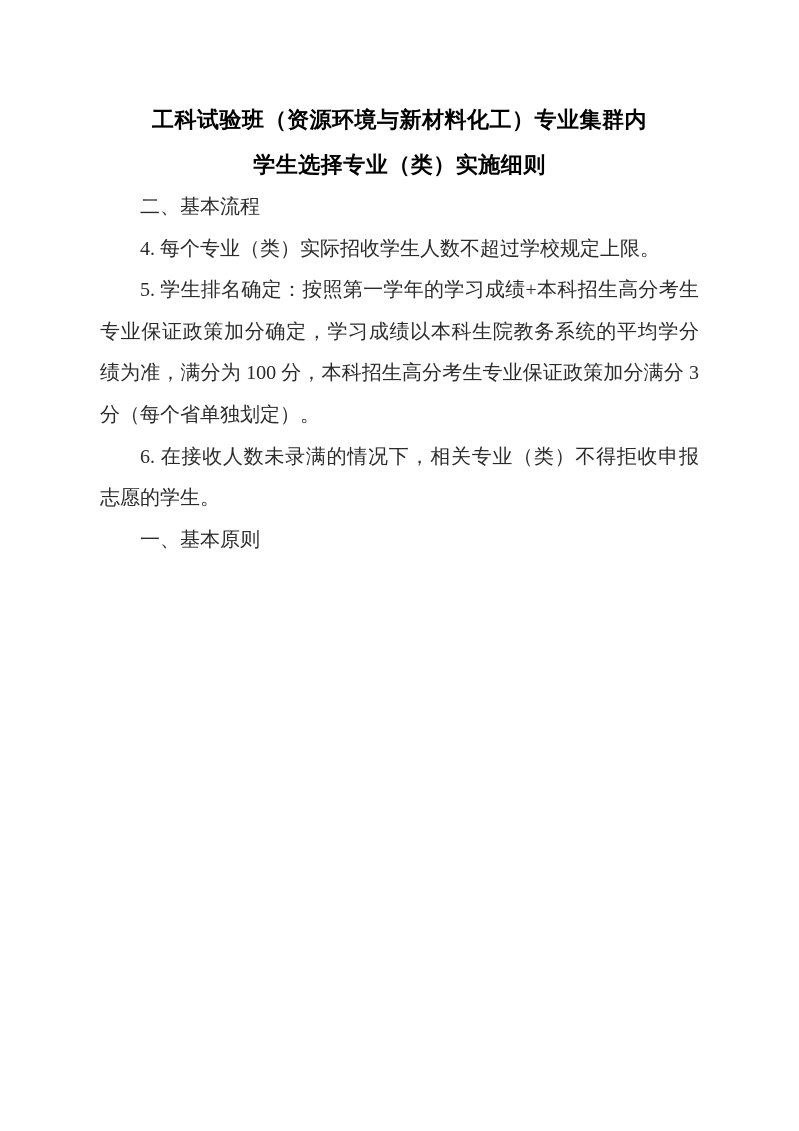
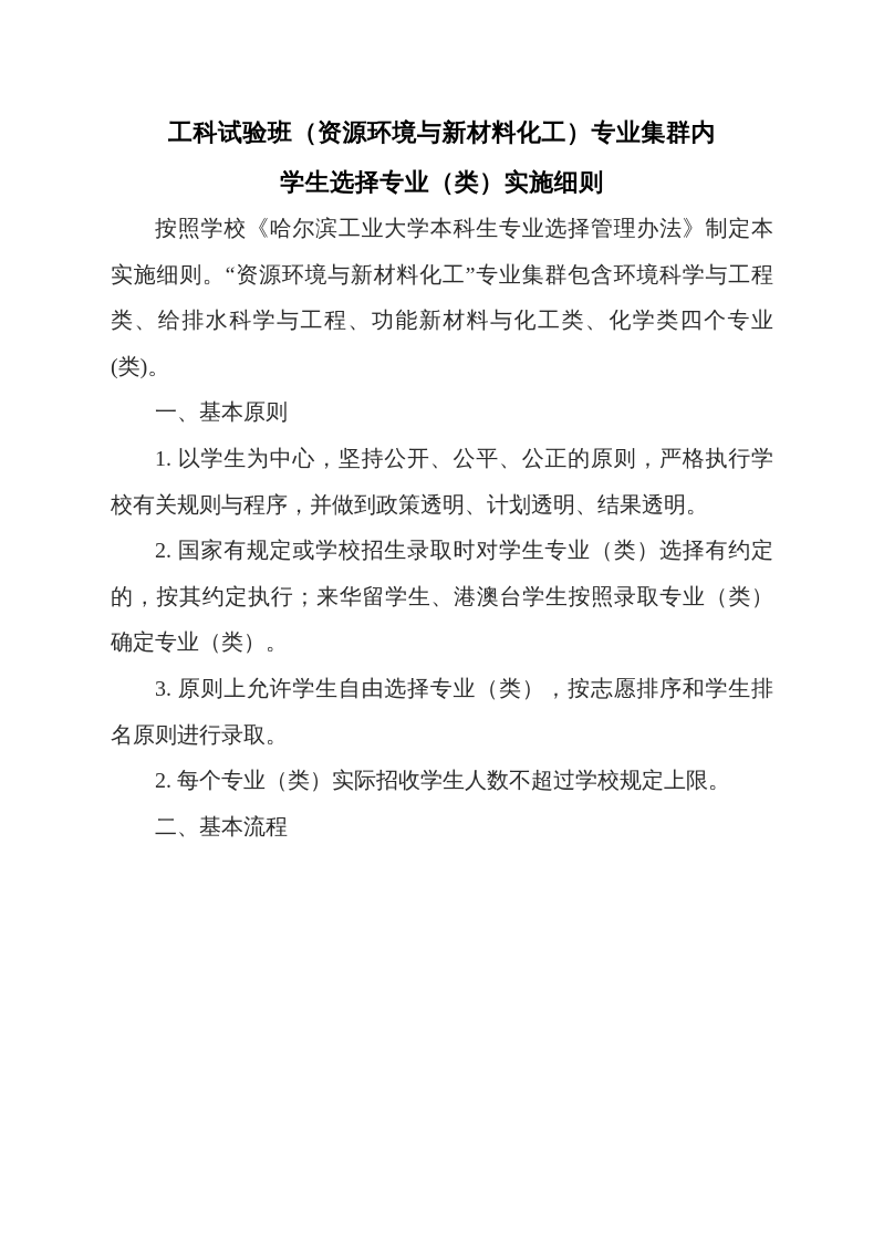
  工科试验班（资源环境与新材料化工）专业集群内
  学生选择专业（类）实施细则
+ 按照学校《哈尔滨工业大学本科生专业选择管理办法》制定本实施细则。“资源环境与新材料化工”专业集群包含环境科学与工程类、给排水科学与工程、功能新材料与化工类、化学类四个专业(类)。
- 二、基本流程
+ 一、基本原则
+ 1. 以学生为中心，坚持公开、公平、公正的原则，严格执行学校有关规则与程序，并做到政策透明、计划透明、结果透明。
+ 2. 国家有规定或学校招生录取时对学生专业（类）选择有约定的，按其约定执行；来华留学生、港澳台学生按照录取专业（类）确定专业（类）。
+ 3. 原则上允许学生自由选择专业（类），按志愿排序和学生排名原则进行录取。
- 4. 每个专业（类）实际招收学生人数不超过学校规定上限。
+ 2. 每个专业（类）实际招收学生人数不超过学校规定上限。
- 5. 学生排名确定：按照第一学年的学习成绩+本科招生高分考生专业保证政策加分确定，学习成绩以本科生院教务系统的平均学分绩为准，满分为 100 分，本科招生高分考生专业保证政策加分满分 3 分（每个省单独划定）。
- 6. 在接收人数未录满的情况下，相关专业（类）不得拒收申报志愿的学生。
- 一、基本原则
+ 二、基本流程
